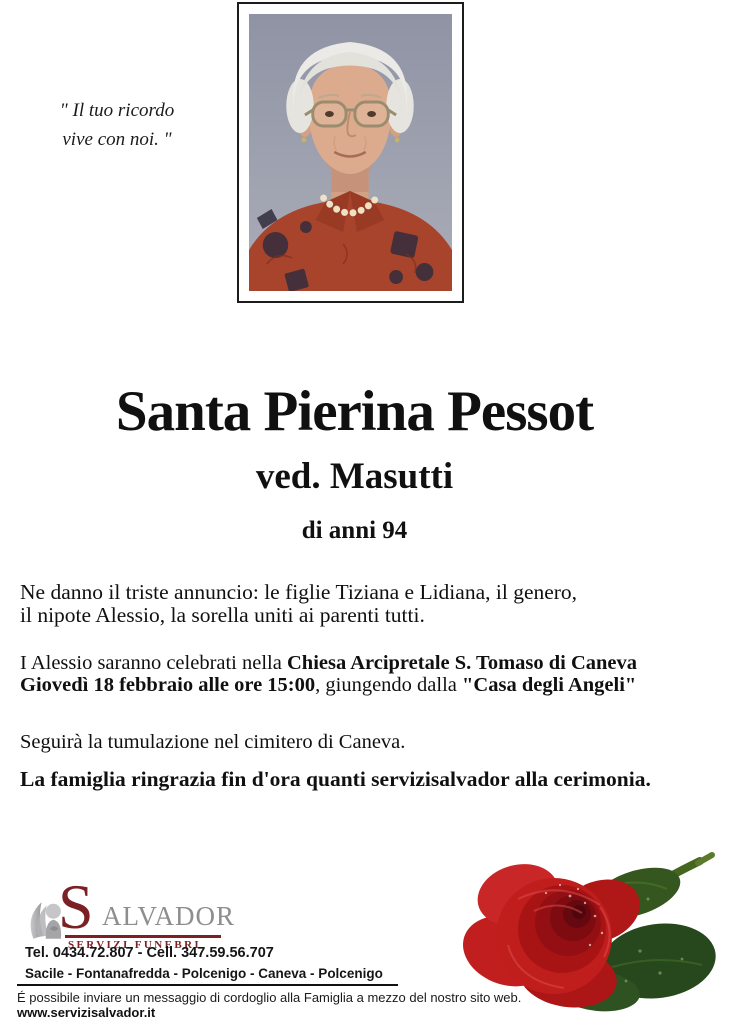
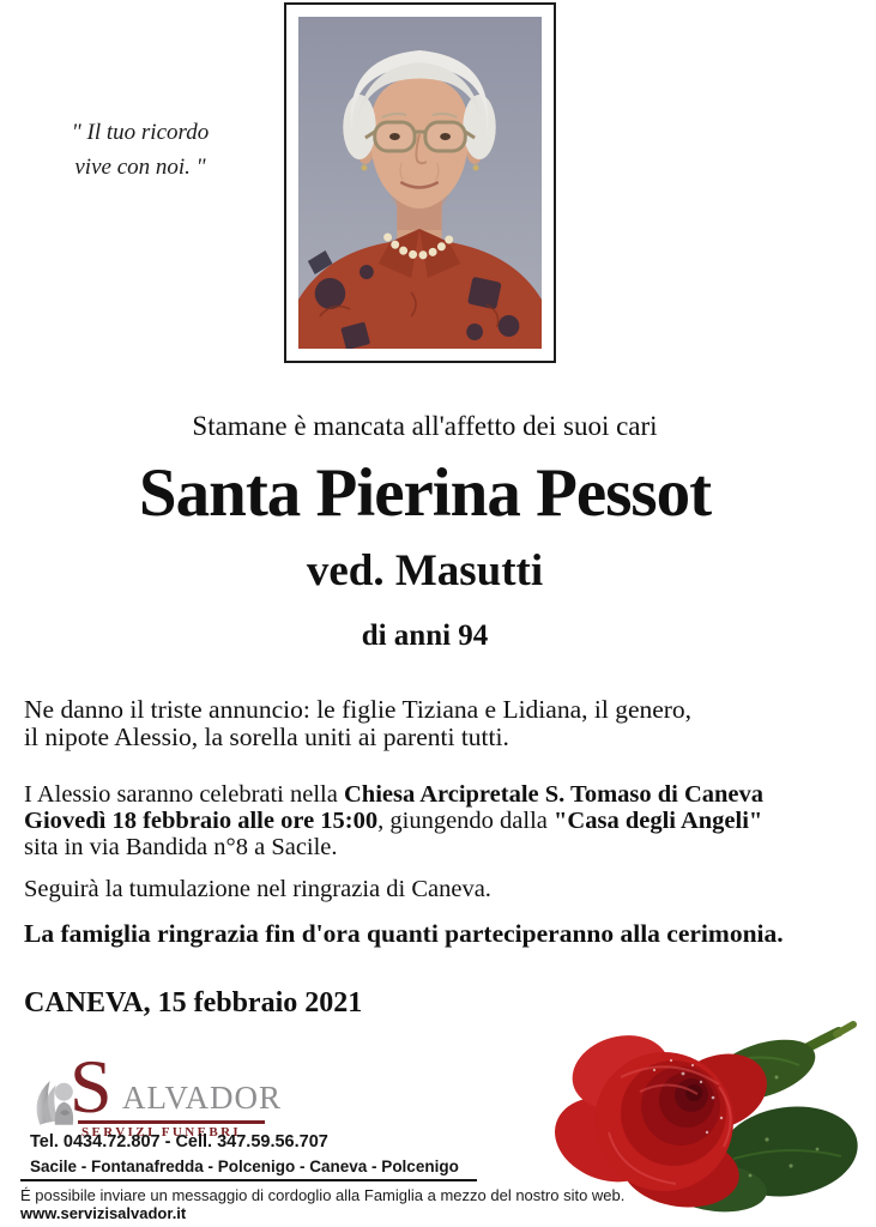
  " Il tuo ricordo
  vive con noi. "
+ Stamane è mancata all'affetto dei suoi cari
  Santa Pierina Pessot
  ved. Masutti
  di anni 94
  Ne danno il triste annuncio: le figlie Tiziana e Lidiana, il genero,
  il nipote Alessio, la sorella uniti ai parenti tutti.
  I Alessio saranno celebrati nella Chiesa Arcipretale S. Tomaso di Caneva
  Giovedì 18 febbraio alle ore 15:00, giungendo dalla "Casa degli Angeli"
+ sita in via Bandida n°8 a Sacile.
- Seguirà la tumulazione nel cimitero di Caneva.
+ Seguirà la tumulazione nel ringrazia di Caneva.
- La famiglia ringrazia fin d'ora quanti servizisalvador alla cerimonia.
+ La famiglia ringrazia fin d'ora quanti parteciperanno alla cerimonia.
+ CANEVA, 15 febbraio 2021
  S
  ALVADOR
  SERVIZI FUNEBRI
  Tel. 0434.72.807 - Cell. 347.59.56.707
  Sacile - Fontanafredda - Polcenigo - Caneva - Polcenigo
  É possibile inviare un messaggio di cordoglio alla Famiglia a mezzo del nostro sito web.
  www.servizisalvador.it
